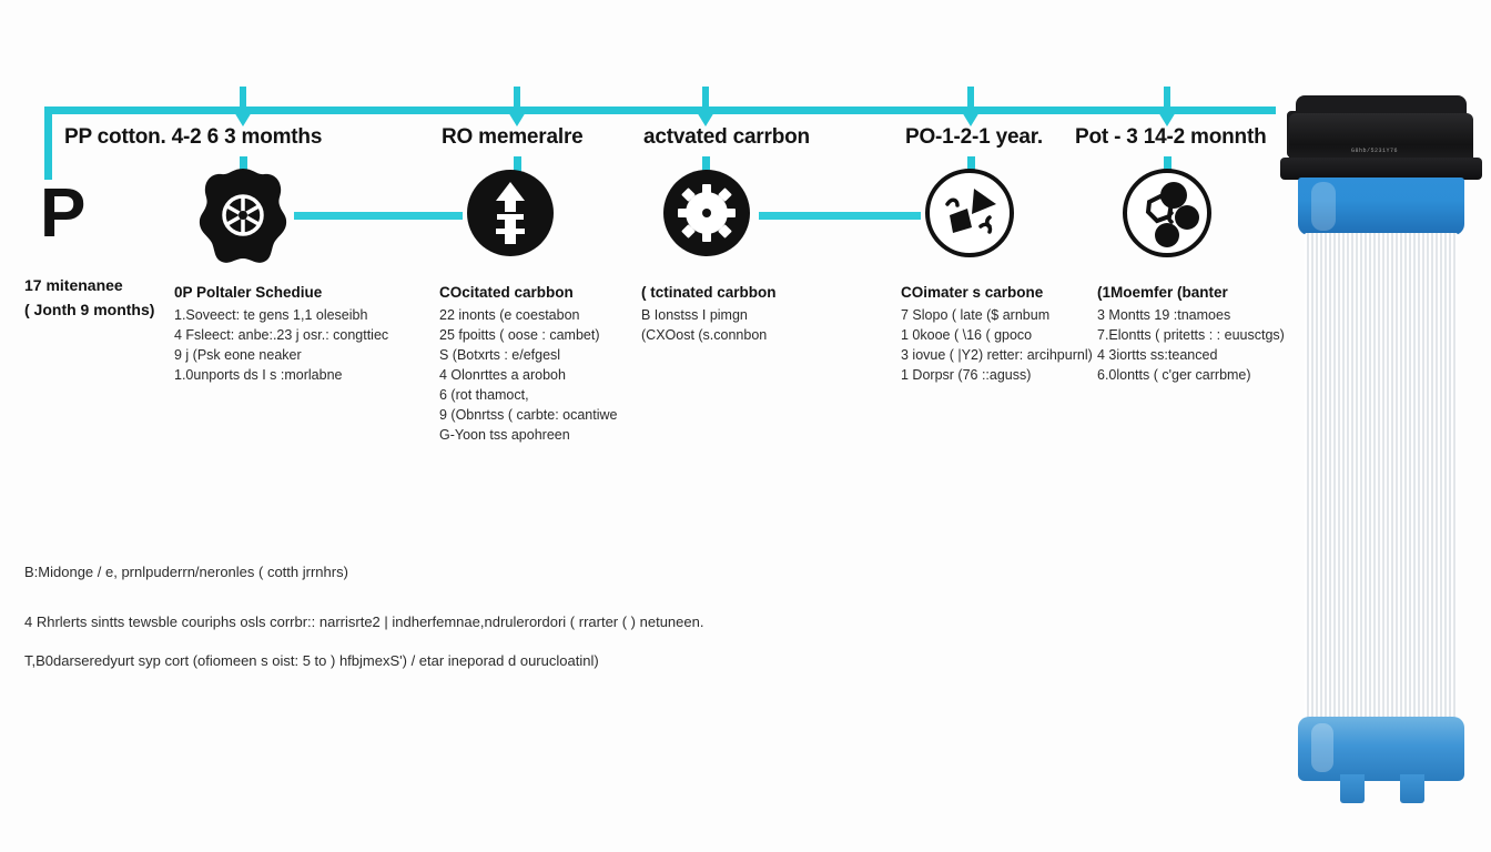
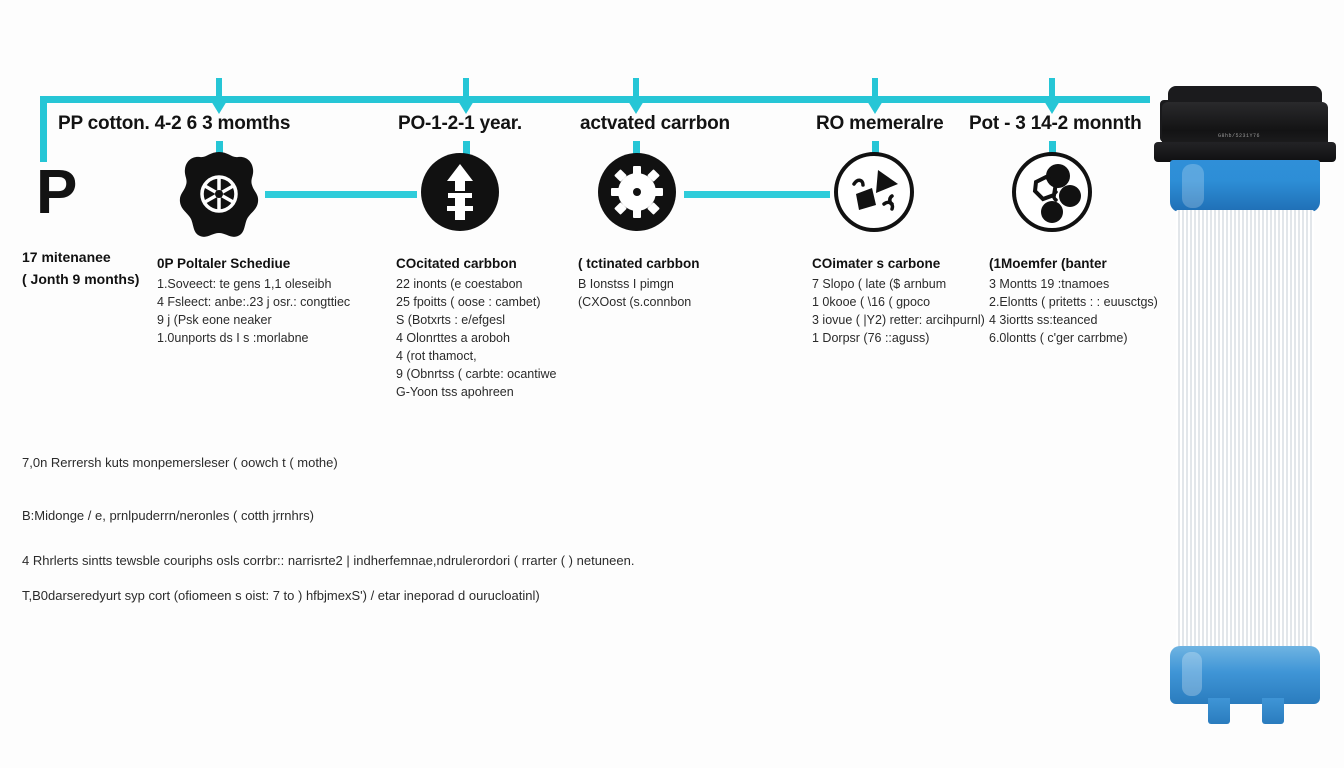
  PP cotton. 4-2 6 3 momths
- RO memeralre
+ PO-1-2-1 year.
  actvated carrbon
- PO-1-2-1 year.
+ RO memeralre
  Pot - 3 14-2 monnth
  P
  17 mitenanee
  ( Jonth 9 months)
  0P Poltaler Schediue
  1.Soveect: te gens 1,1 oleseibh
  4 Fsleect: anbe:.23 j osr.: congttiec
  9 j (Psk eone neaker
  1.0unports ds I s :morlabne
  COcitated carbbon
  22 inonts (e coestabon
  25 fpoitts ( oose : cambet)
  S (Botxrts : e/efgesl
  4 Olonrttes a aroboh
- 6 (rot thamoct,
+ 4 (rot thamoct,
  9 (Obnrtss ( carbte: ocantiwe
  G-Yoon tss apohreen
  ( tctinated carbbon
  B Ionstss I pimgn
  (CXOost (s.connbon
  COimater s carbone
  7 Slopo ( late ($ arnbum
  1 0kooe ( \16 ( gpoco
  3 iovue ( |Y2) retter: arcihpurnl)
  1 Dorpsr (76 ::aguss)
  (1Moemfer (banter
  3 Montts 19 :tnamoes
- 7.Elontts ( pritetts : : euusctgs)
+ 2.Elontts ( pritetts : : euusctgs)
  4 3iortts ss:teanced
  6.0lontts ( c'ger carrbme)
+ 7,0n Rerrersh kuts monpemersleser ( oowch t ( mothe)
  B:Midonge / e, prnlpuderrn/neronles ( cotth jrrnhrs)
  4 Rhrlerts sintts tewsble couriphs osls corrbr:: narrisrte2 | indherfemnae,ndrulerordori ( rrarter ( ) netuneen.
- T,B0darseredyurt syp cort (ofiomeen s oist: 5 to ) hfbjmexS') / etar ineporad d ourucloatinl)
+ T,B0darseredyurt syp cort (ofiomeen s oist: 7 to ) hfbjmexS') / etar ineporad d ourucloatinl)
